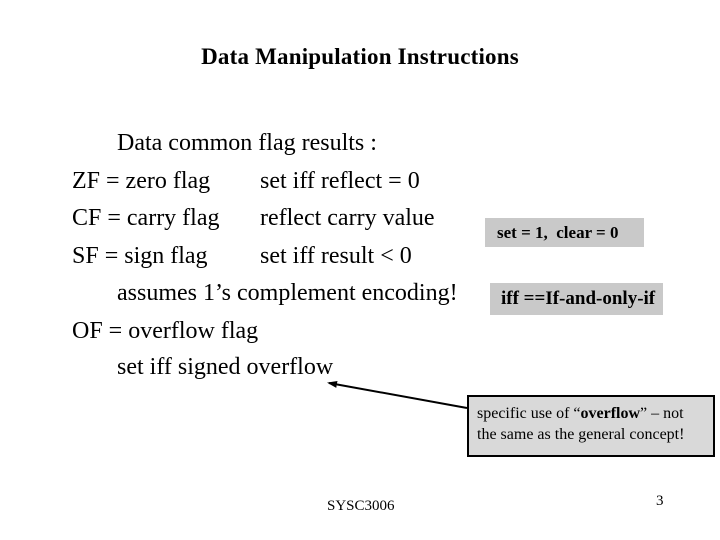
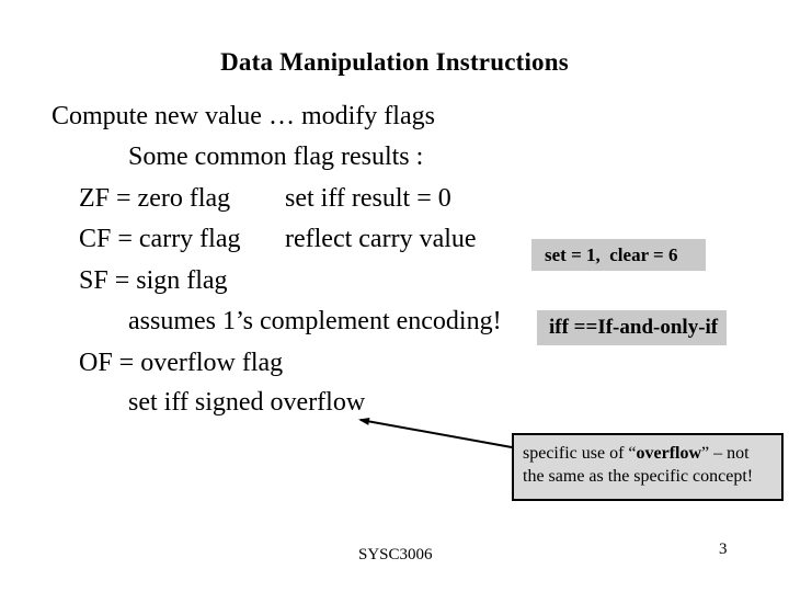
  Data Manipulation Instructions
+ Compute new value … modify flags
- Data common flag results :
+ Some common flag results :
  ZF = zero flag
- set iff reflect = 0
+ set iff result = 0
  CF = carry flag
  reflect carry value
  SF = sign flag
- set iff result < 0
  assumes 1’s complement encoding!
  OF = overflow flag
  set iff signed overflow
- set = 1, clear = 0
+ set = 1, clear = 6
  iff ==If-and-only-if
  specific use of “overflow” – not
- the same as the general concept!
+ the same as the specific concept!
  SYSC3006
  3
